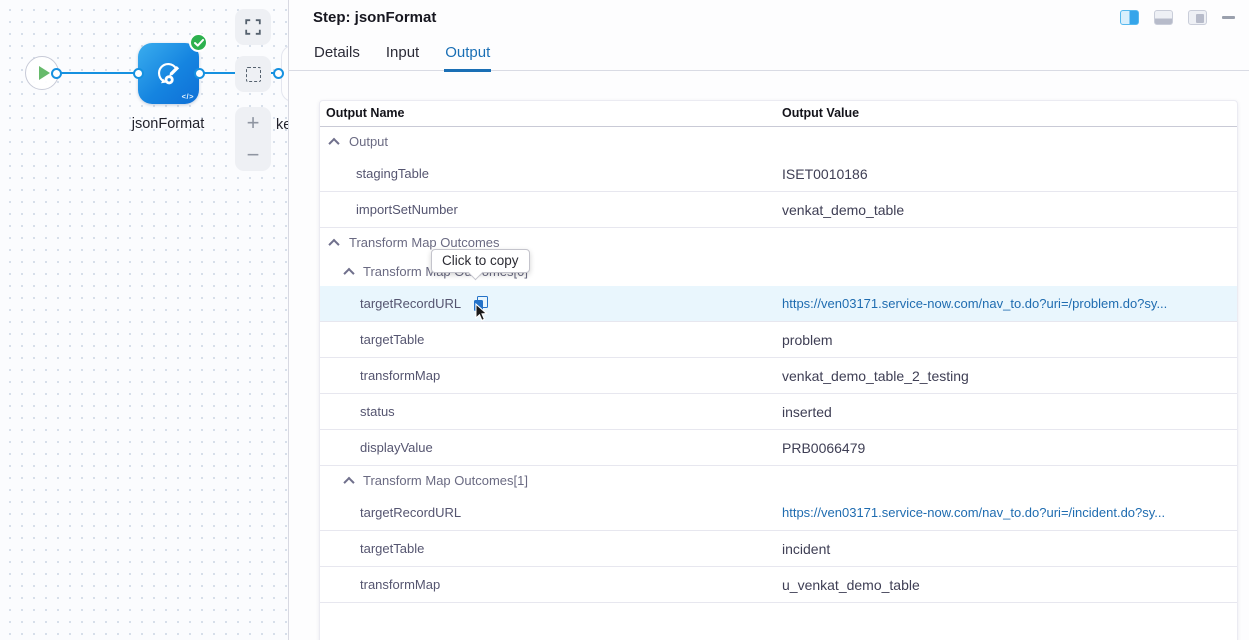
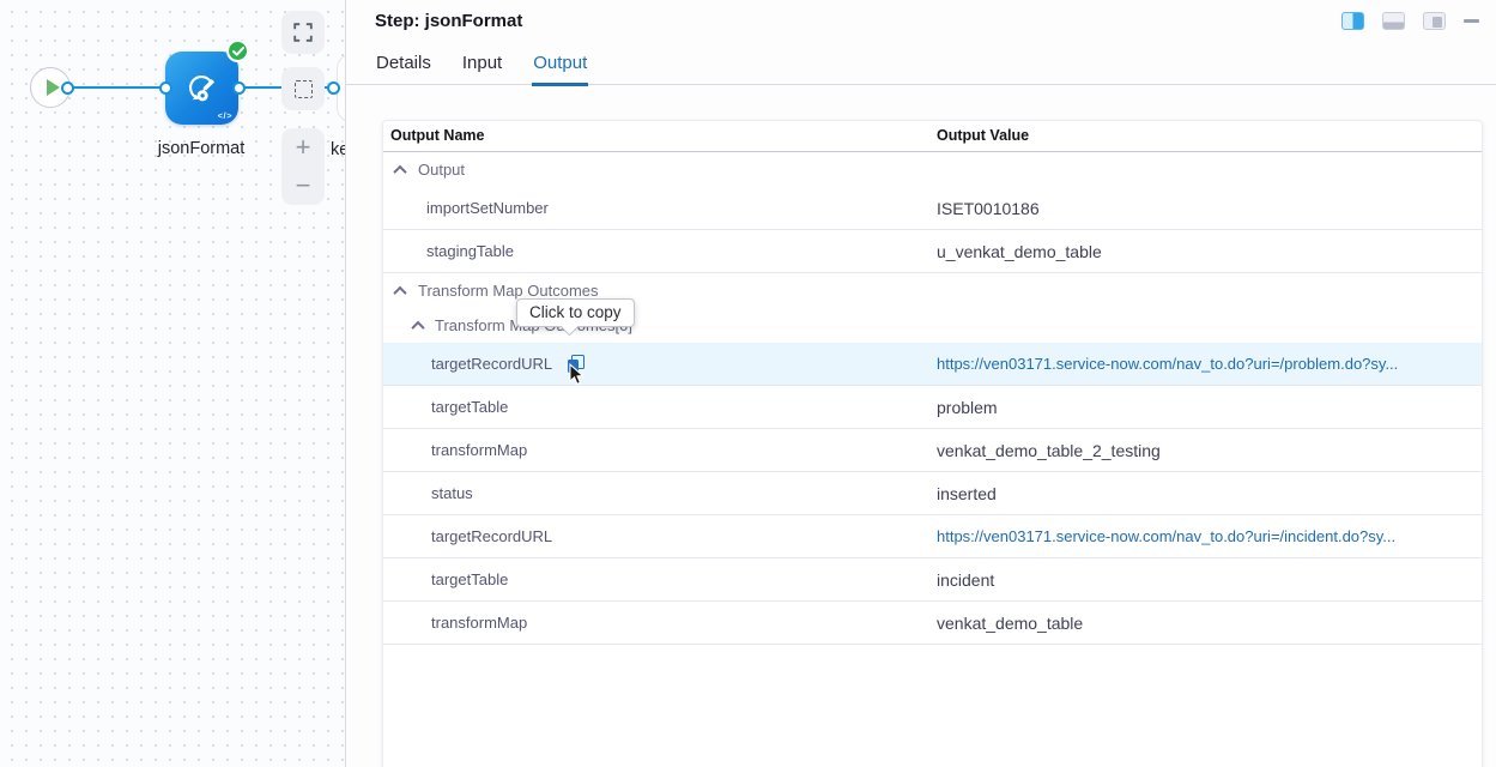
  </>
  jsonFormat
  +
  −
  Step: jsonFormat
  Details
  Input
  Output
  Output Name
  Output Value
  Output
- stagingTable
+ importSetNumber
  ISET0010186
- importSetNumber
+ stagingTable
- venkat_demo_table
+ u_venkat_demo_table
  Transform Map Outcomes
  targetRecordURL
  https://ven03171.service-now.com/nav_to.do?uri=/problem.do?sy...
  targetTable
  problem
  transformMap
  venkat_demo_table_2_testing
  status
  inserted
- displayValue
- PRB0066479
- Transform Map Outcomes[1]
  targetRecordURL
  https://ven03171.service-now.com/nav_to.do?uri=/incident.do?sy...
  targetTable
  incident
  transformMap
- u_venkat_demo_table
+ venkat_demo_table
  Click to copy
